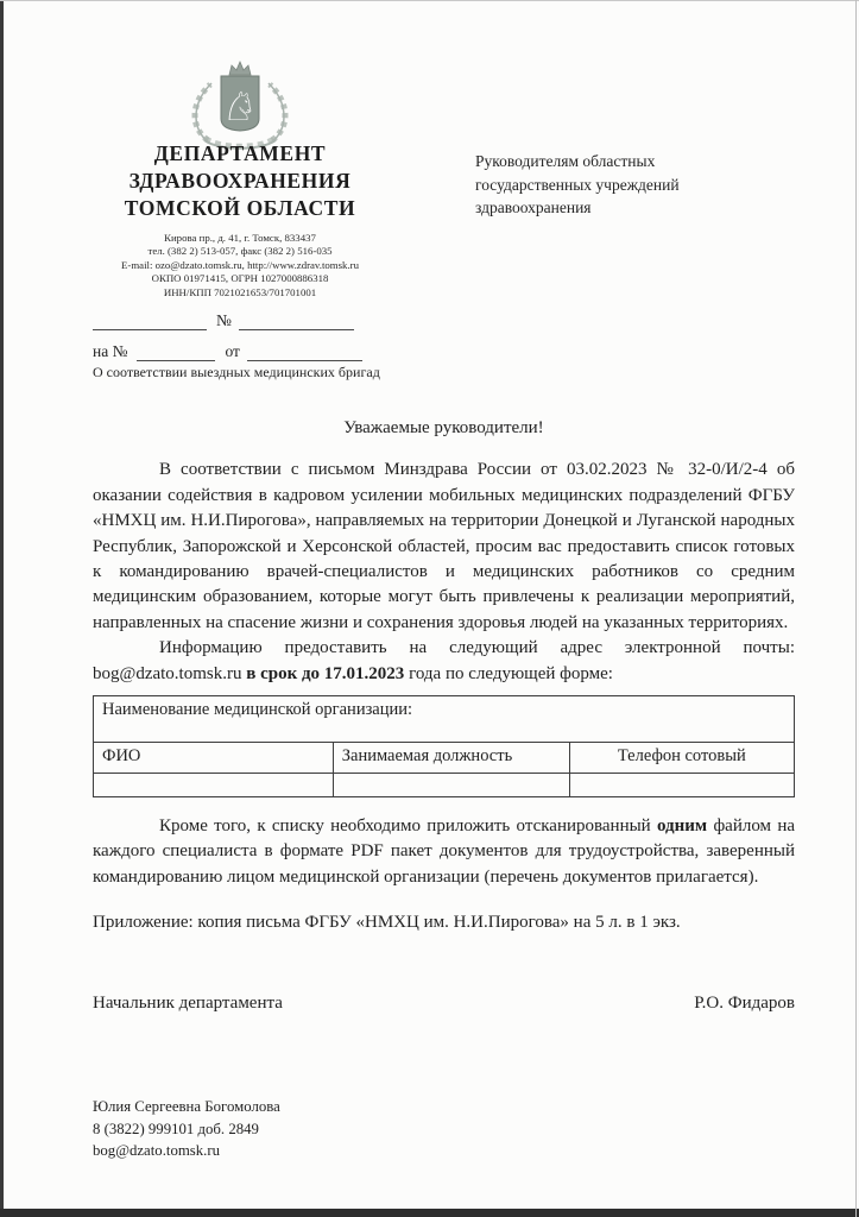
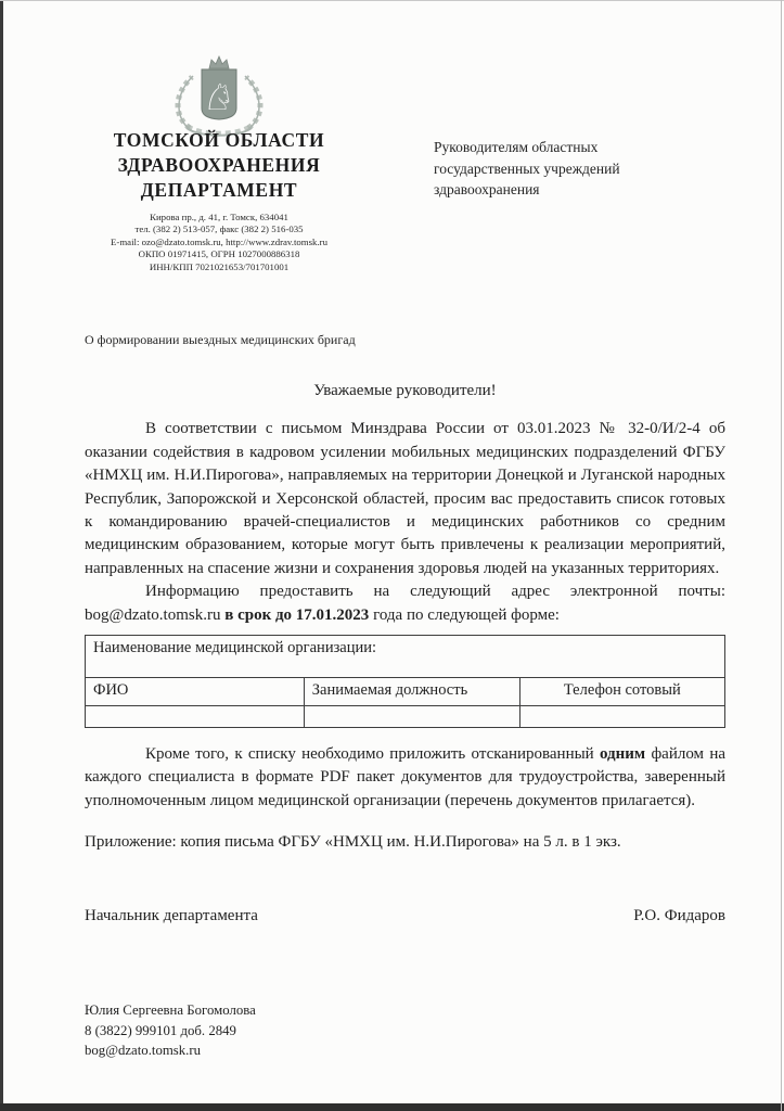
- ДЕПАРТАМЕНТ
+ ТОМСКОЙ ОБЛАСТИ
  ЗДРАВООХРАНЕНИЯ
- ТОМСКОЙ ОБЛАСТИ
+ ДЕПАРТАМЕНТ
- Кирова пр., д. 41, г. Томск, 833437
+ Кирова пр., д. 41, г. Томск, 634041
  тел. (382 2) 513-057, факс (382 2) 516-035
  E-mail: ozo@dzato.tomsk.ru, http://www.zdrav.tomsk.ru
  ОКПО 01971415, ОГРН 1027000886318
  ИНН/КПП 7021021653/701701001
  Руководителям областных
  государственных учреждений
  здравоохранения
- №
- на №
- от
- О соответствии выездных медицинских бригад
+ О формировании выездных медицинских бригад
  Уважаемые руководители!
- В соответствии с письмом Минздрава России от 03.02.2023 № 32-0/И/2-4 об оказании содействия в кадровом усилении мобильных медицинских подразделений ФГБУ «НМХЦ им. Н.И.Пирогова», направляемых на территории Донецкой и Луганской народных Республик, Запорожской и Херсонской областей, просим вас предоставить список готовых к командированию врачей-специалистов и медицинских работников со средним медицинским образованием, которые могут быть привлечены к реализации мероприятий, направленных на спасение жизни и сохранения здоровья людей на указанных территориях.
+ В соответствии с письмом Минздрава России от 03.01.2023 № 32-0/И/2-4 об оказании содействия в кадровом усилении мобильных медицинских подразделений ФГБУ «НМХЦ им. Н.И.Пирогова», направляемых на территории Донецкой и Луганской народных Республик, Запорожской и Херсонской областей, просим вас предоставить список готовых к командированию врачей-специалистов и медицинских работников со средним медицинским образованием, которые могут быть привлечены к реализации мероприятий, направленных на спасение жизни и сохранения здоровья людей на указанных территориях.
  Информацию предоставить на следующий адрес электронной почты: bog@dzato.tomsk.ru в срок до 17.01.2023 года по следующей форме:
  Наименование медицинской организации:
  ФИО	Занимаемая должность	Телефон сотовый
- Кроме того, к списку необходимо приложить отсканированный одним файлом на каждого специалиста в формате PDF пакет документов для трудоустройства, заверенный командированию лицом медицинской организации (перечень документов прилагается).
+ Кроме того, к списку необходимо приложить отсканированный одним файлом на каждого специалиста в формате PDF пакет документов для трудоустройства, заверенный уполномоченным лицом медицинской организации (перечень документов прилагается).
  Приложение: копия письма ФГБУ «НМХЦ им. Н.И.Пирогова» на 5 л. в 1 экз.
  Начальник департамента
  Р.О. Фидаров
  Юлия Сергеевна Богомолова
  8 (3822) 999101 доб. 2849
  bog@dzato.tomsk.ru
